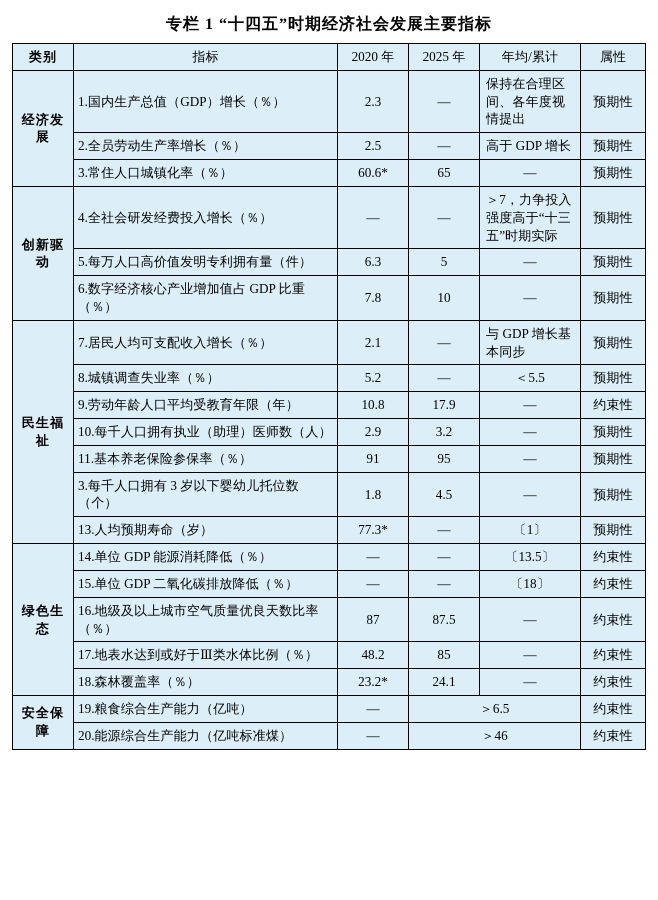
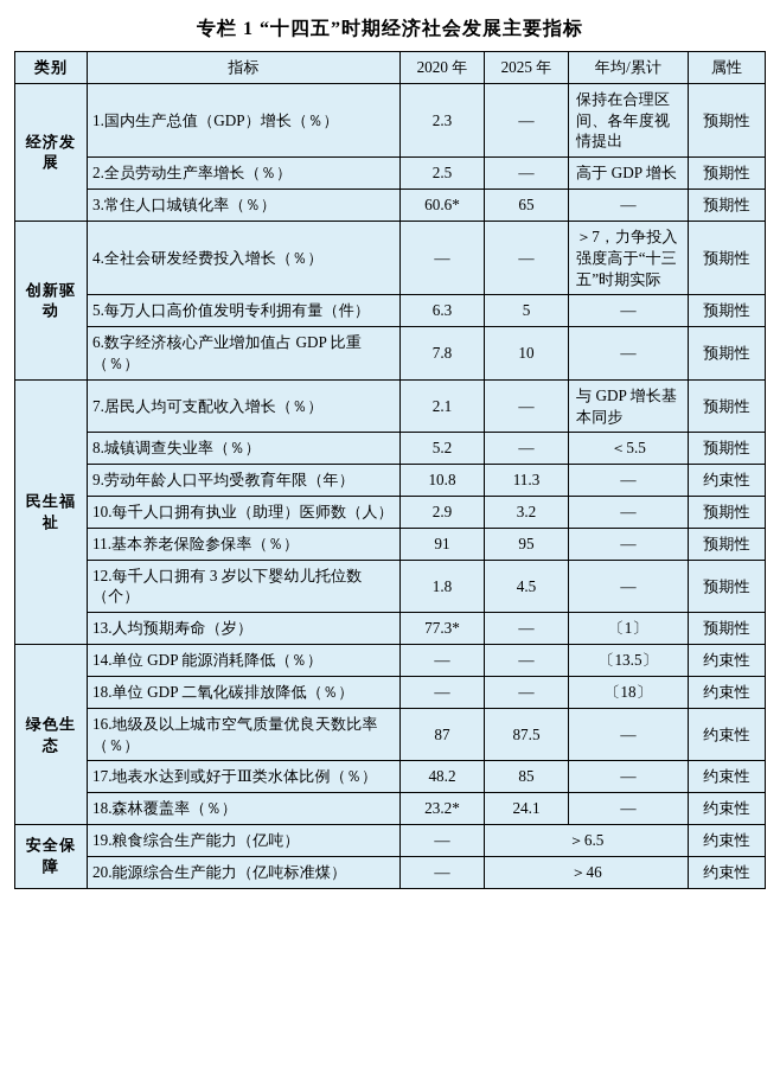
  专栏 1 “十四五”时期经济社会发展主要指标
  类别	指标	2020 年	2025 年	年均/累计	属性
  经济发展	1.国内生产总值（GDP）增长（％）	2.3	—	保持在合理区间、各年度视情提出	预期性
  2.全员劳动生产率增长（％）	2.5	—	高于 GDP 增长	预期性
  3.常住人口城镇化率（％）	60.6*	65	—	预期性
  创新驱动	4.全社会研发经费投入增长（％）	—	—	＞7，力争投入强度高于“十三五”时期实际	预期性
  5.每万人口高价值发明专利拥有量（件）	6.3	5	—	预期性
  6.数字经济核心产业增加值占 GDP 比重（％）	7.8	10	—	预期性
  民生福祉	7.居民人均可支配收入增长（％）	2.1	—	与 GDP 增长基本同步	预期性
  8.城镇调查失业率（％）	5.2	—	＜5.5	预期性
- 9.劳动年龄人口平均受教育年限（年）	10.8	17.9	—	约束性
+ 9.劳动年龄人口平均受教育年限（年）	10.8	11.3	—	约束性
  10.每千人口拥有执业（助理）医师数（人）	2.9	3.2	—	预期性
  11.基本养老保险参保率（％）	91	95	—	预期性
- 3.每千人口拥有 3 岁以下婴幼儿托位数（个）	1.8	4.5	—	预期性
+ 12.每千人口拥有 3 岁以下婴幼儿托位数（个）	1.8	4.5	—	预期性
  13.人均预期寿命（岁）	77.3*	—	〔1〕	预期性
  绿色生态	14.单位 GDP 能源消耗降低（％）	—	—	〔13.5〕	约束性
- 15.单位 GDP 二氧化碳排放降低（％）	—	—	〔18〕	约束性
+ 18.单位 GDP 二氧化碳排放降低（％）	—	—	〔18〕	约束性
  16.地级及以上城市空气质量优良天数比率（％）	87	87.5	—	约束性
  17.地表水达到或好于Ⅲ类水体比例（％）	48.2	85	—	约束性
  18.森林覆盖率（％）	23.2*	24.1	—	约束性
  安全保障	19.粮食综合生产能力（亿吨）	—	＞6.5	约束性
  20.能源综合生产能力（亿吨标准煤）	—	＞46	约束性
